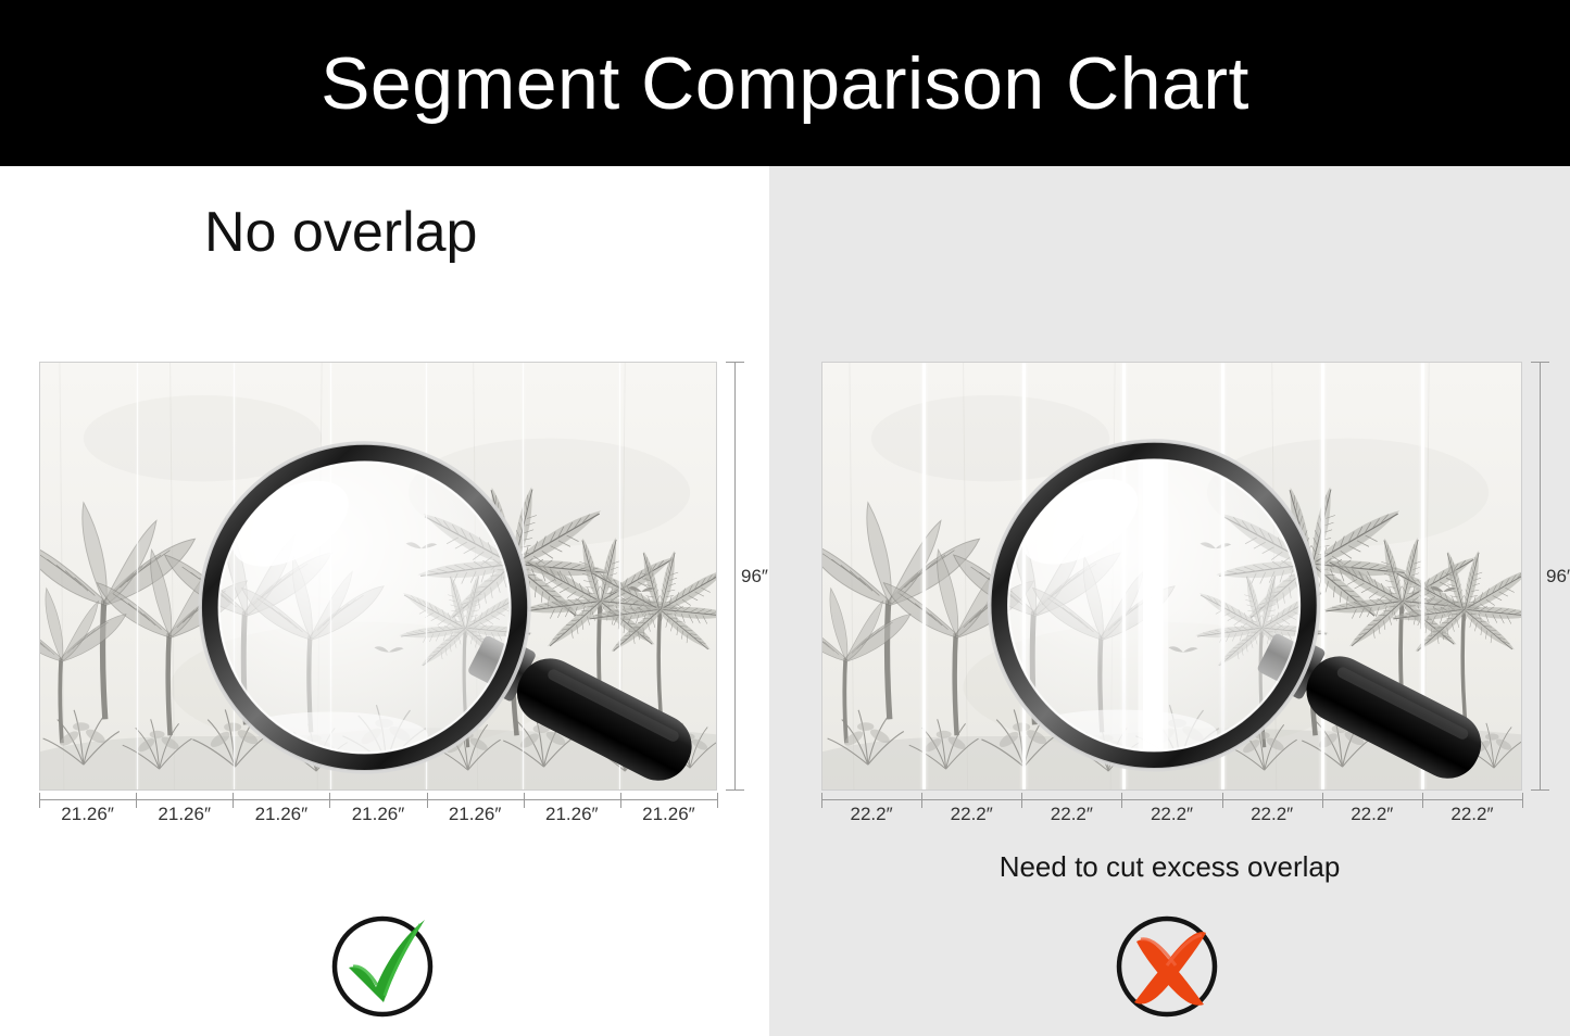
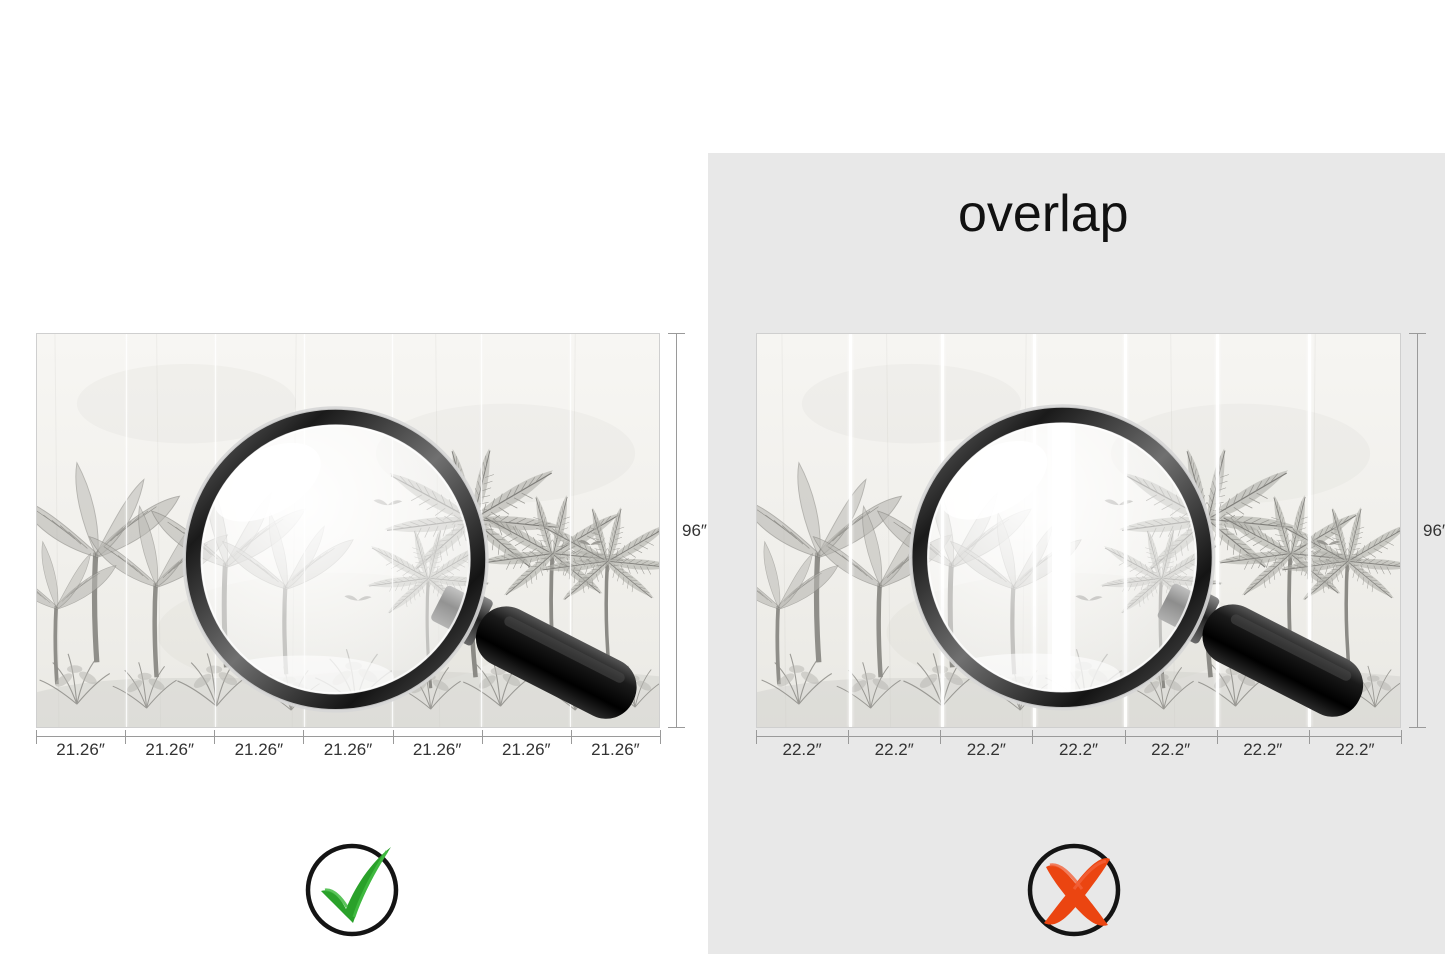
- Segment Comparison Chart
- No overlap
  21.26″
  21.26″
  21.26″
  21.26″
  21.26″
  21.26″
  21.26″
  96″
+ overlap
  22.2″
  22.2″
  22.2″
  22.2″
  22.2″
  22.2″
  22.2″
- Need to cut excess overlap
